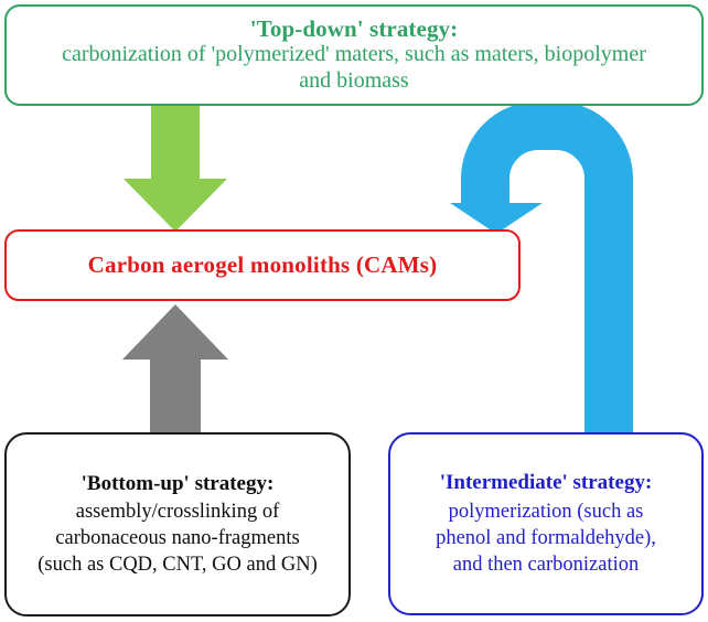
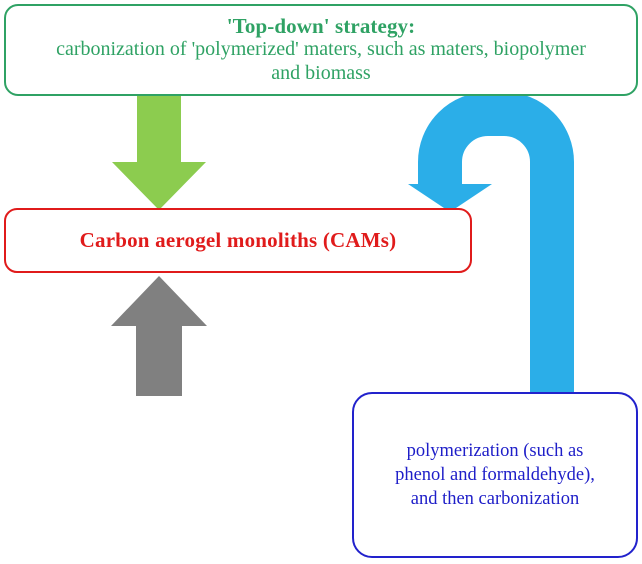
  'Top-down' strategy:
  carbonization of 'polymerized' maters, such as maters, biopolymer
  and biomass
  Carbon aerogel monoliths (CAMs)
- 'Bottom-up' strategy:
- assembly/crosslinking of
- carbonaceous nano-fragments
- (such as CQD, CNT, GO and GN)
- 'Intermediate' strategy:
  polymerization (such as
  phenol and formaldehyde),
  and then carbonization
